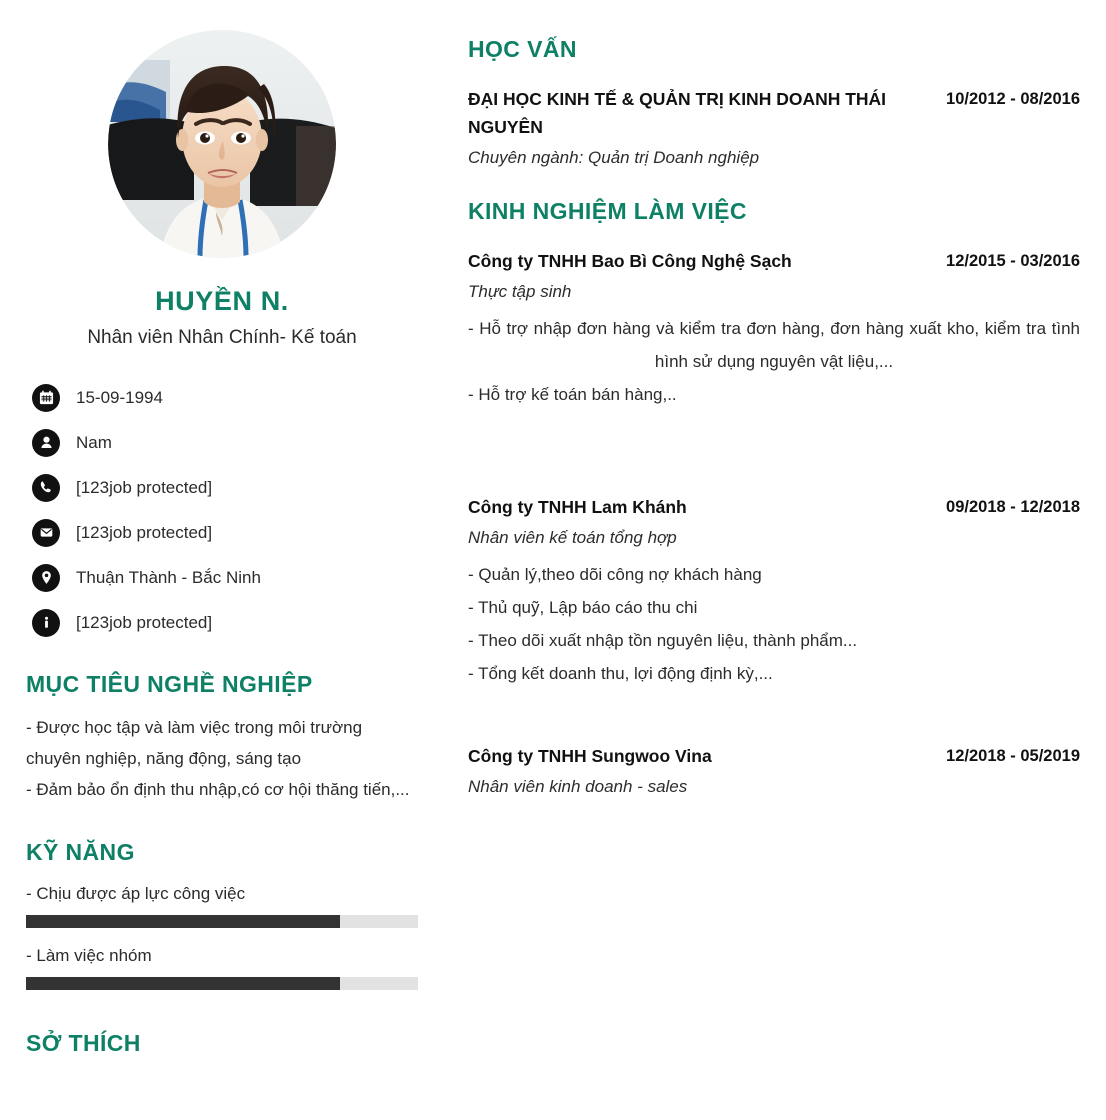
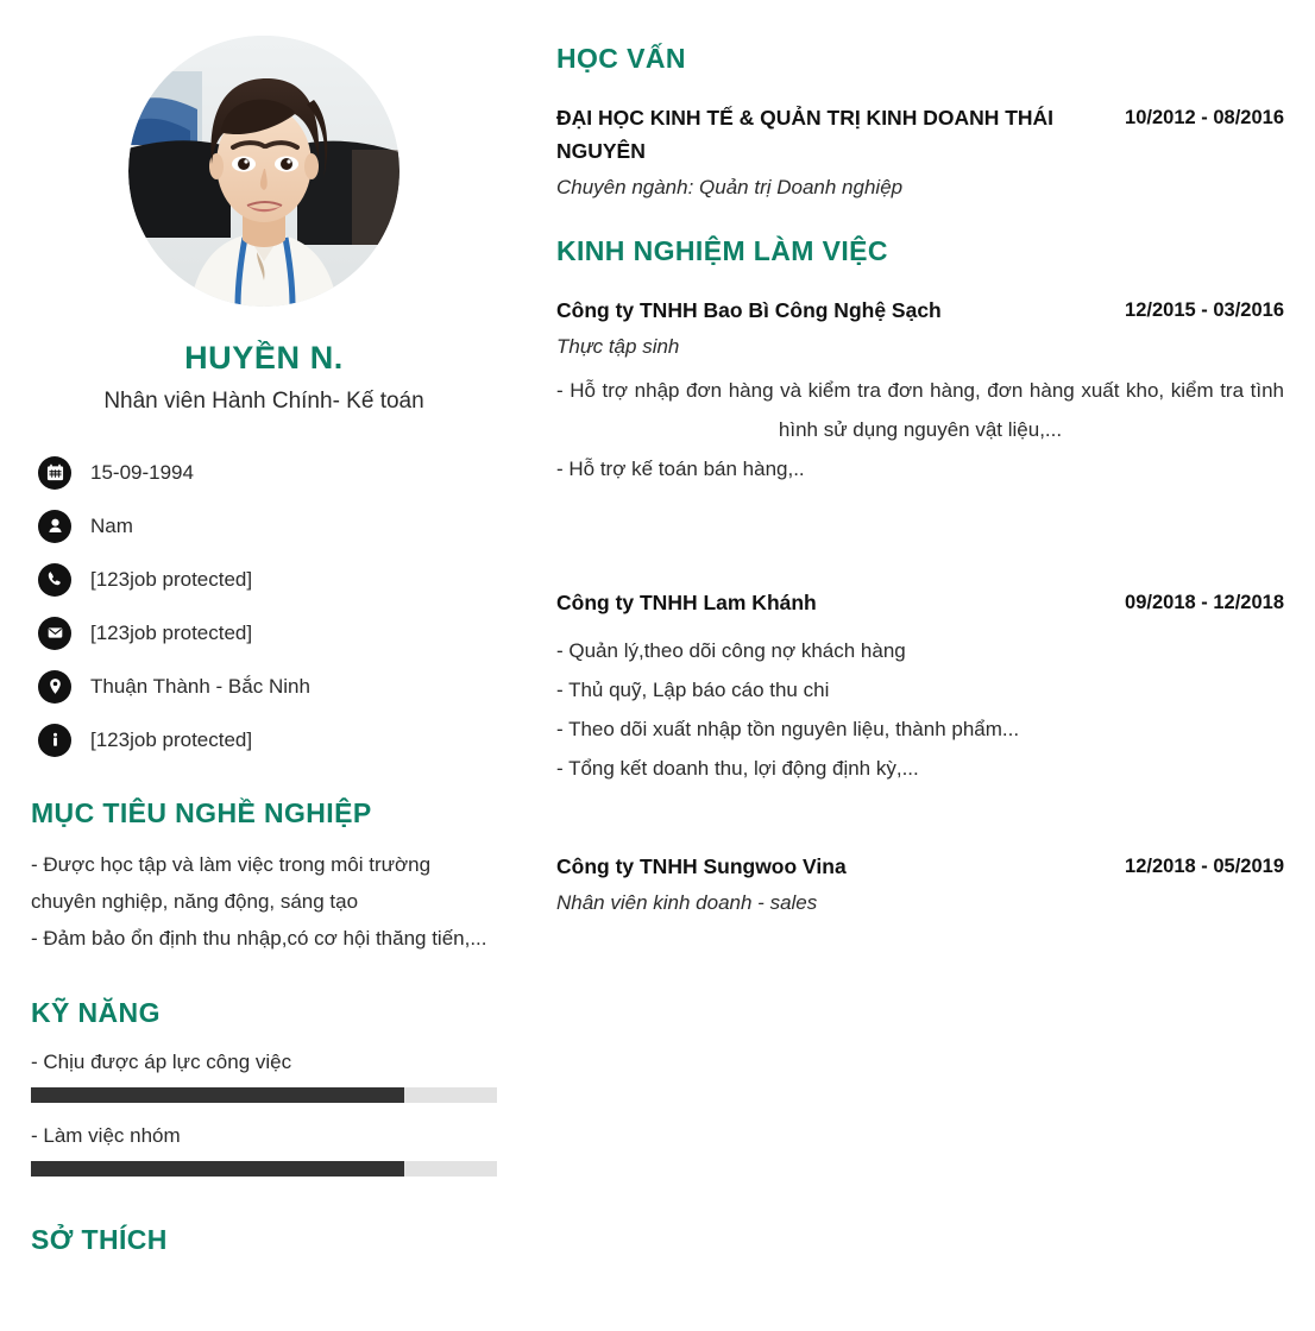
  HUYỀN N.
- Nhân viên Nhân Chính- Kế toán
+ Nhân viên Hành Chính- Kế toán
  15-09-1994
  Nam
  [123job protected]
  [123job protected]
  Thuận Thành - Bắc Ninh
  [123job protected]
  MỤC TIÊU NGHỀ NGHIỆP
  - Được học tập và làm việc trong môi trường chuyên nghiệp, năng động, sáng tạo
  - Đảm bảo ổn định thu nhập,có cơ hội thăng tiến,...
  KỸ NĂNG
  - Chịu được áp lực công việc
  - Làm việc nhóm
  SỞ THÍCH
  HỌC VẤN
  ĐẠI HỌC KINH TẾ & QUẢN TRỊ KINH DOANH THÁI NGUYÊN
  10/2012 - 08/2016
  Chuyên ngành: Quản trị Doanh nghiệp
  KINH NGHIỆM LÀM VIỆC
  Công ty TNHH Bao Bì Công Nghệ Sạch
  12/2015 - 03/2016
  Thực tập sinh
  - Hỗ trợ nhập đơn hàng và kiểm tra đơn hàng, đơn hàng xuất kho, kiểm tra tình hình sử dụng nguyên vật liệu,...
  - Hỗ trợ kế toán bán hàng,..
  Công ty TNHH Lam Khánh
  09/2018 - 12/2018
- Nhân viên kế toán tổng hợp
  - Quản lý,theo dõi công nợ khách hàng
  - Thủ quỹ, Lập báo cáo thu chi
  - Theo dõi xuất nhập tồn nguyên liệu, thành phẩm...
  - Tổng kết doanh thu, lợi động định kỳ,...
  Công ty TNHH Sungwoo Vina
  12/2018 - 05/2019
  Nhân viên kinh doanh - sales
